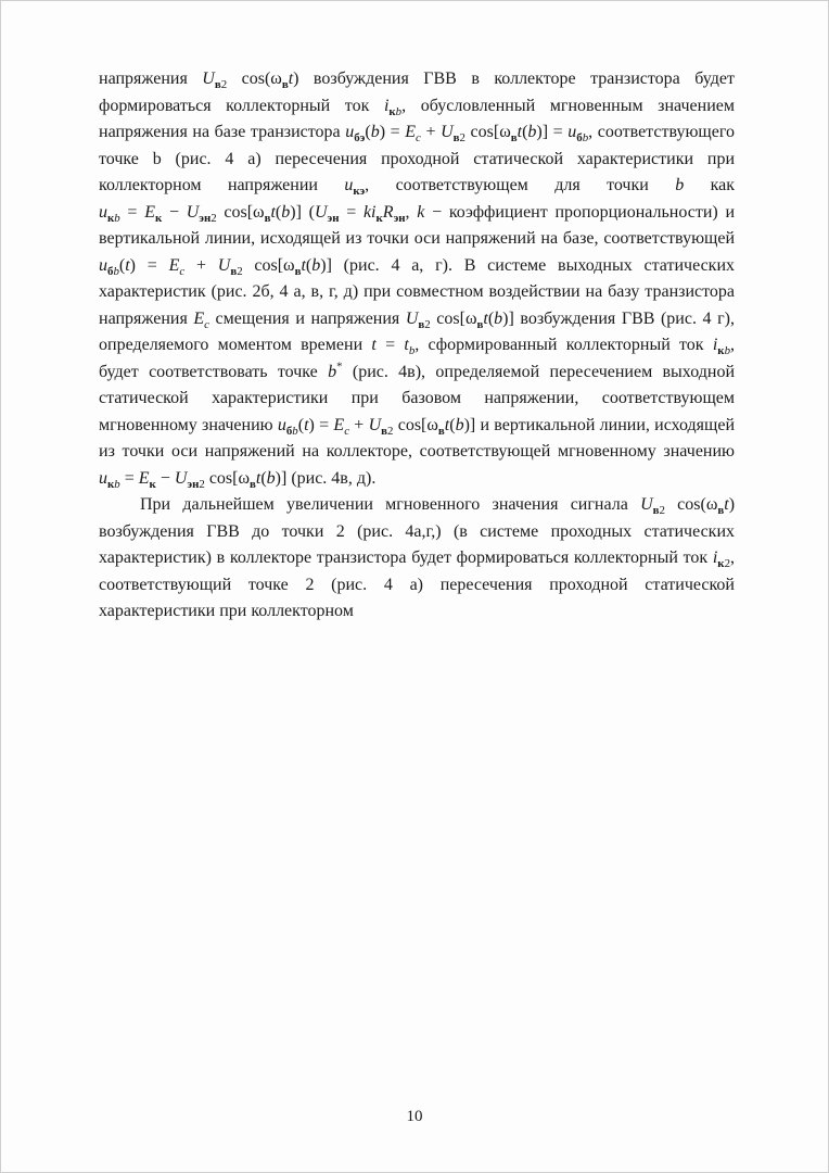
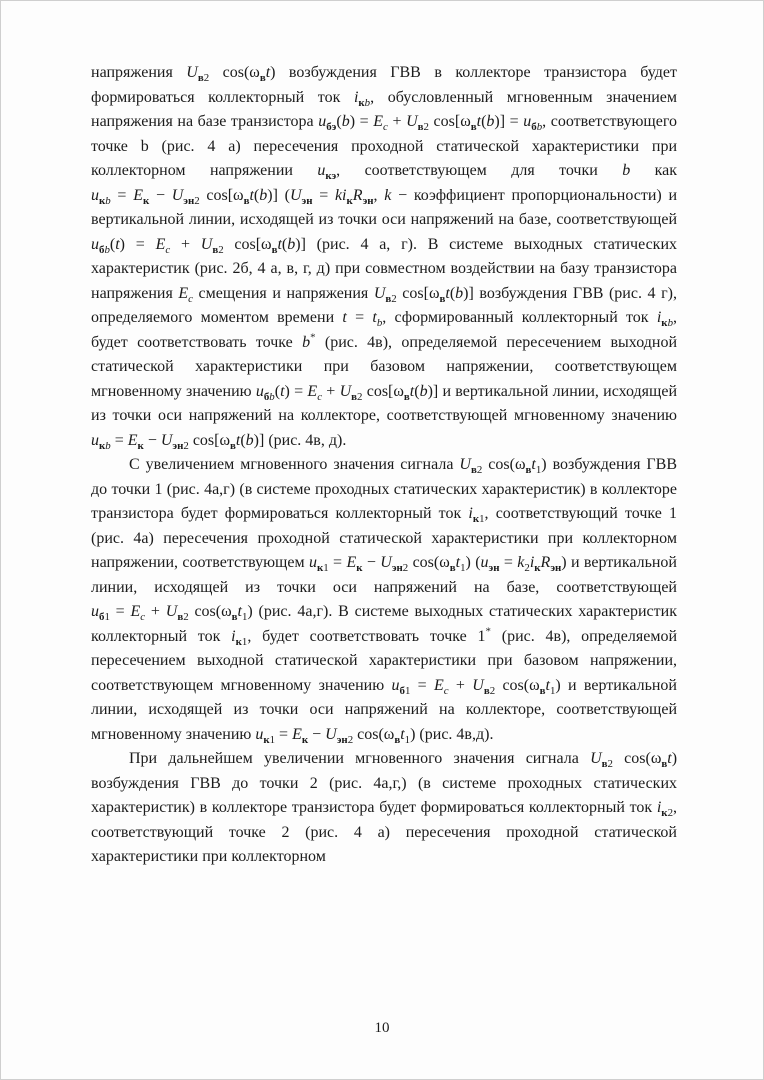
  напряжения Uв2 cos(ωвt) возбуждения ГВВ в коллекторе транзистора будет формироваться коллекторный ток iкb, обусловленный мгновенным значением напряжения на базе транзистора uбэ(b) = Ec + Uв2 cos[ωвt(b)] = uбb, соответствующего точке b (рис. 4 а) пересечения проходной статической характеристики при коллекторном напряжении uкэ, соответствующем для точки b как uкb = Eк − Uэн2 cos[ωвt(b)] (Uэн = kiкRэн, k − коэффициент пропорциональности) и вертикальной линии, исходящей из точки оси напряжений на базе, соответствующей uбb(t) = Ec + Uв2 cos[ωвt(b)] (рис. 4 а, г). В системе выходных статических характеристик (рис. 2б, 4 а, в, г, д) при совместном воздействии на базу транзистора напряжения Ec смещения и напряжения Uв2 cos[ωвt(b)] возбуждения ГВВ (рис. 4 г), определяемого моментом времени t = tb, сформированный коллекторный ток iкb, будет соответствовать точке b* (рис. 4в), определяемой пересечением выходной статической характеристики при базовом напряжении, соответствующем мгновенному значению uбb(t) = Ec + Uв2 cos[ωвt(b)] и вертикальной линии, исходящей из точки оси напряжений на коллекторе, соответствующей мгновенному значению uкb = Eк − Uэн2 cos[ωвt(b)] (рис. 4в, д).
+ С увеличением мгновенного значения сигнала Uв2 cos(ωвt1) возбуждения ГВВ до точки 1 (рис. 4а,г) (в системе проходных статических характеристик) в коллекторе транзистора будет формироваться коллекторный ток iк1, соответствующий точке 1 (рис. 4а) пересечения проходной статической характеристики при коллекторном напряжении, соответствующем uк1 = Eк − Uэн2 cos(ωвt1) (uэн = k2iкRэн) и вертикальной линии, исходящей из точки оси напряжений на базе, соответствующей uб1 = Ec + Uв2 cos(ωвt1) (рис. 4а,г). В системе выходных статических характеристик коллекторный ток iк1, будет соответствовать точке 1* (рис. 4в), определяемой пересечением выходной статической характеристики при базовом напряжении, соответствующем мгновенному значению uб1 = Ec + Uв2 cos(ωвt1) и вертикальной линии, исходящей из точки оси напряжений на коллекторе, соответствующей мгновенному значению uк1 = Eк − Uэн2 cos(ωвt1) (рис. 4в,д).
  При дальнейшем увеличении мгновенного значения сигнала Uв2 cos(ωвt) возбуждения ГВВ до точки 2 (рис. 4а,г,) (в системе проходных статических характеристик) в коллекторе транзистора будет формироваться коллекторный ток iк2, соответствующий точке 2 (рис. 4 а) пересечения проходной статической характеристики при коллекторном
  10
